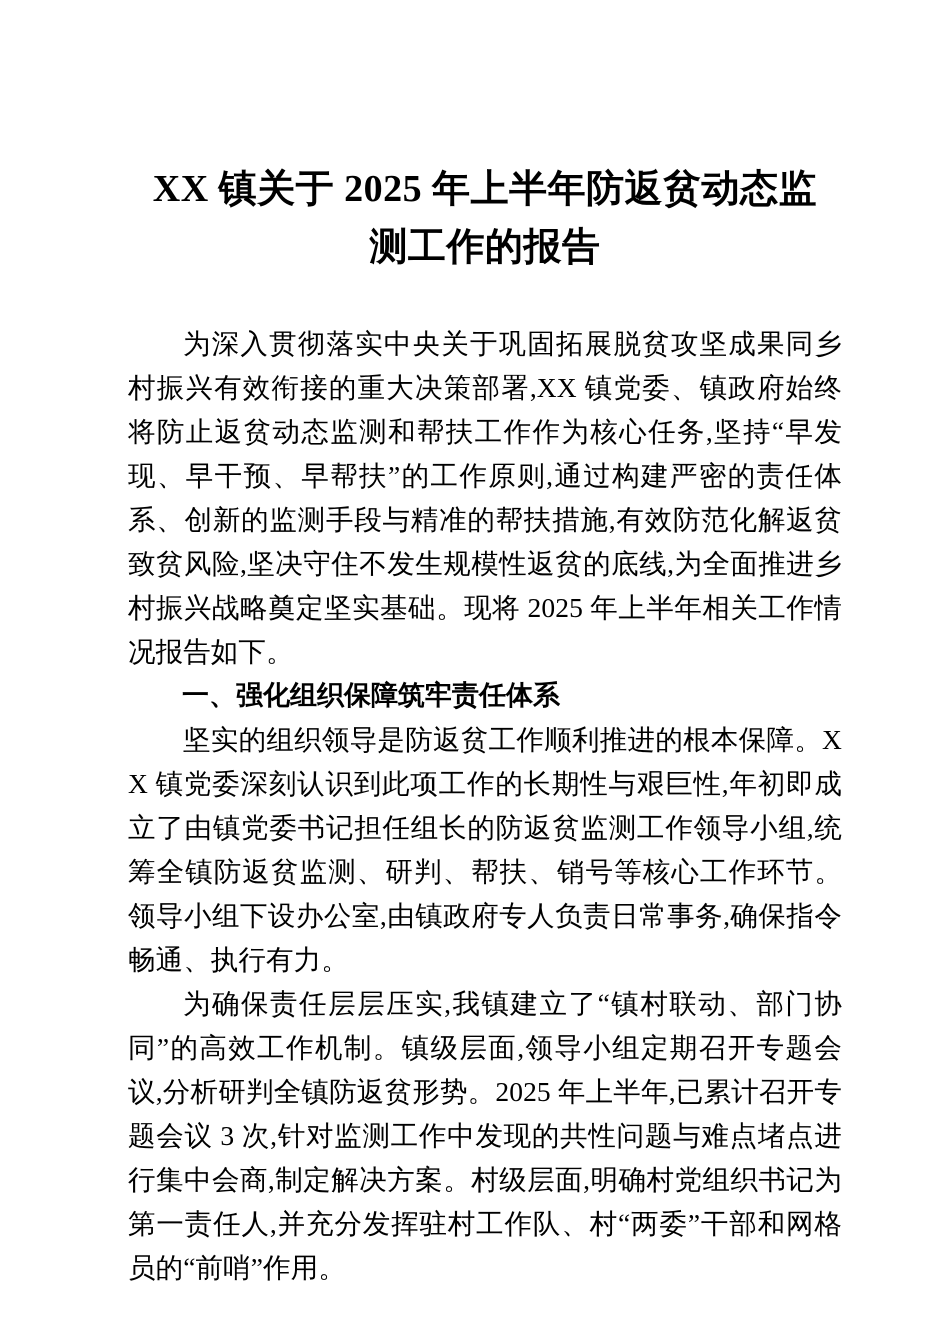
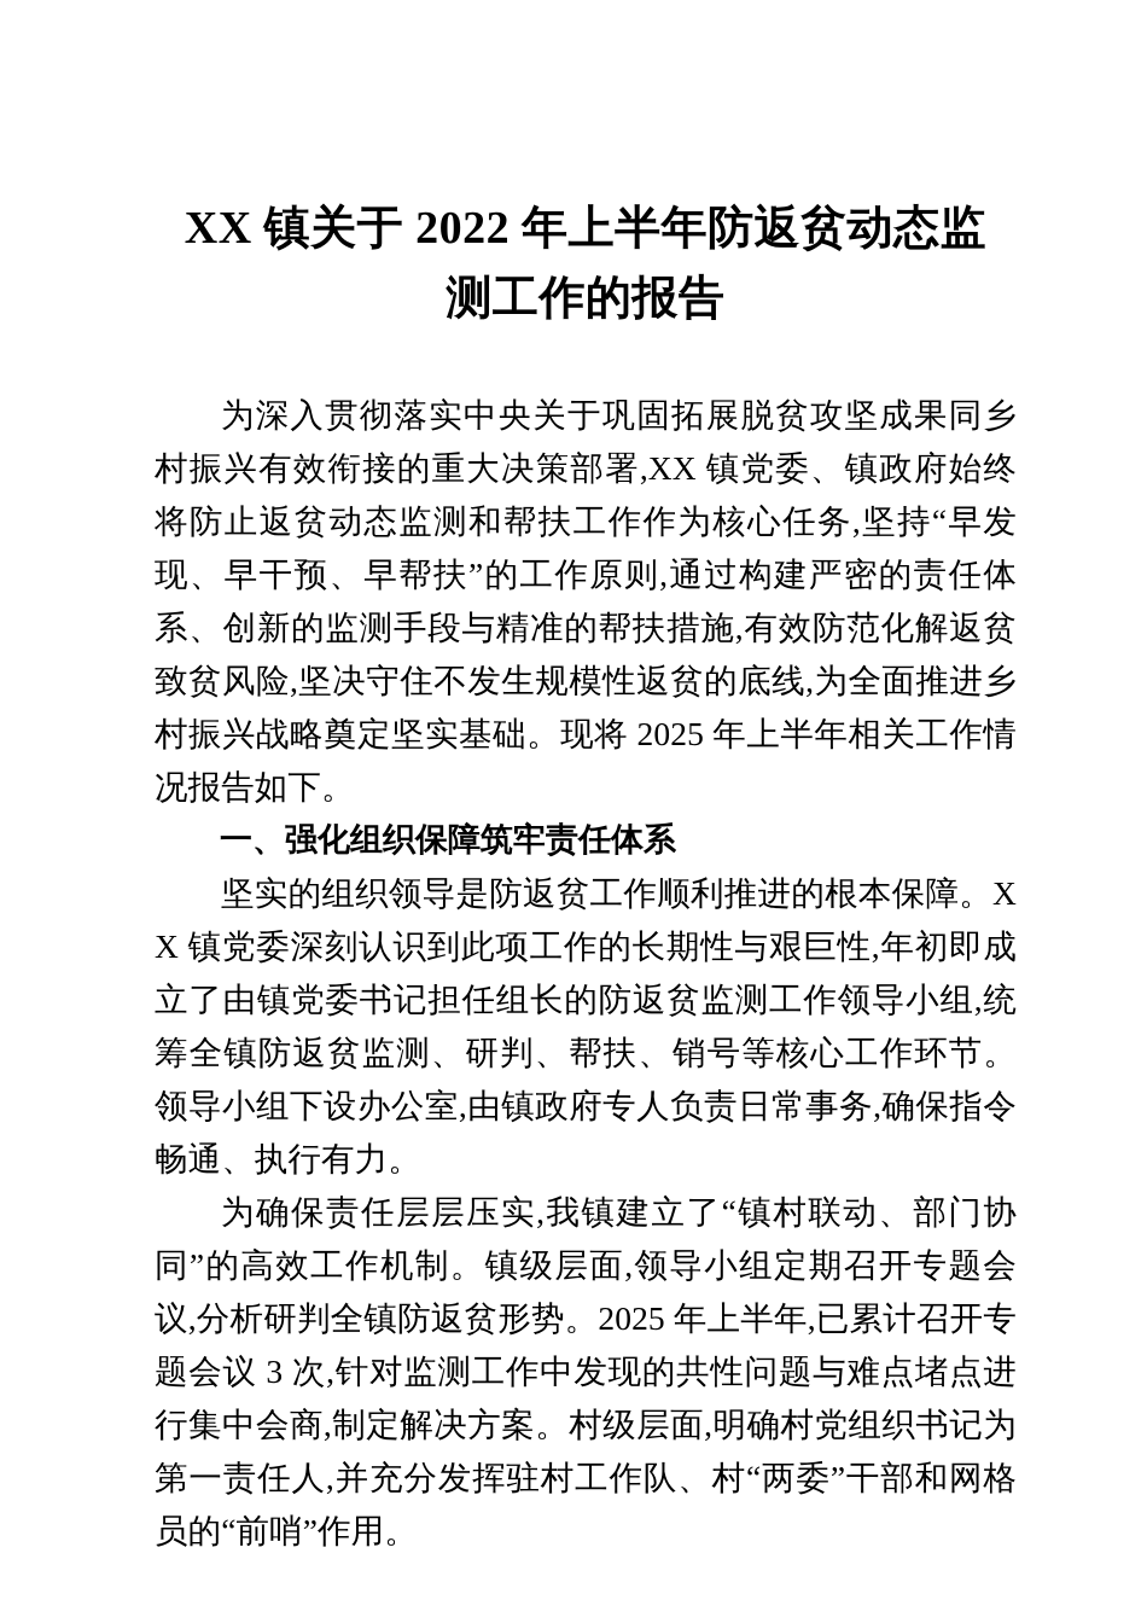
- XX 镇关于 2025 年上半年防返贫动态监
+ XX 镇关于 2022 年上半年防返贫动态监
  测工作的报告
  为深入贯彻落实中央关于巩固拓展脱贫攻坚成果同乡村振兴有效衔接的重大决策部署,XX 镇党委、镇政府始终将防止返贫动态监测和帮扶工作作为核心任务,坚持“早发现、早干预、早帮扶”的工作原则,通过构建严密的责任体系、创新的监测手段与精准的帮扶措施,有效防范化解返贫致贫风险,坚决守住不发生规模性返贫的底线,为全面推进乡村振兴战略奠定坚实基础。现将 2025 年上半年相关工作情况报告如下。
  一、强化组织保障筑牢责任体系
  坚实的组织领导是防返贫工作顺利推进的根本保障。XX 镇党委深刻认识到此项工作的长期性与艰巨性,年初即成立了由镇党委书记担任组长的防返贫监测工作领导小组,统筹全镇防返贫监测、研判、帮扶、销号等核心工作环节。领导小组下设办公室,由镇政府专人负责日常事务,确保指令畅通、执行有力。
  为确保责任层层压实,我镇建立了“镇村联动、部门协同”的高效工作机制。镇级层面,领导小组定期召开专题会议,分析研判全镇防返贫形势。2025 年上半年,已累计召开专题会议 3 次,针对监测工作中发现的共性问题与难点堵点进行集中会商,制定解决方案。村级层面,明确村党组织书记为第一责任人,并充分发挥驻村工作队、村“两委”干部和网格员的“前哨”作用。
